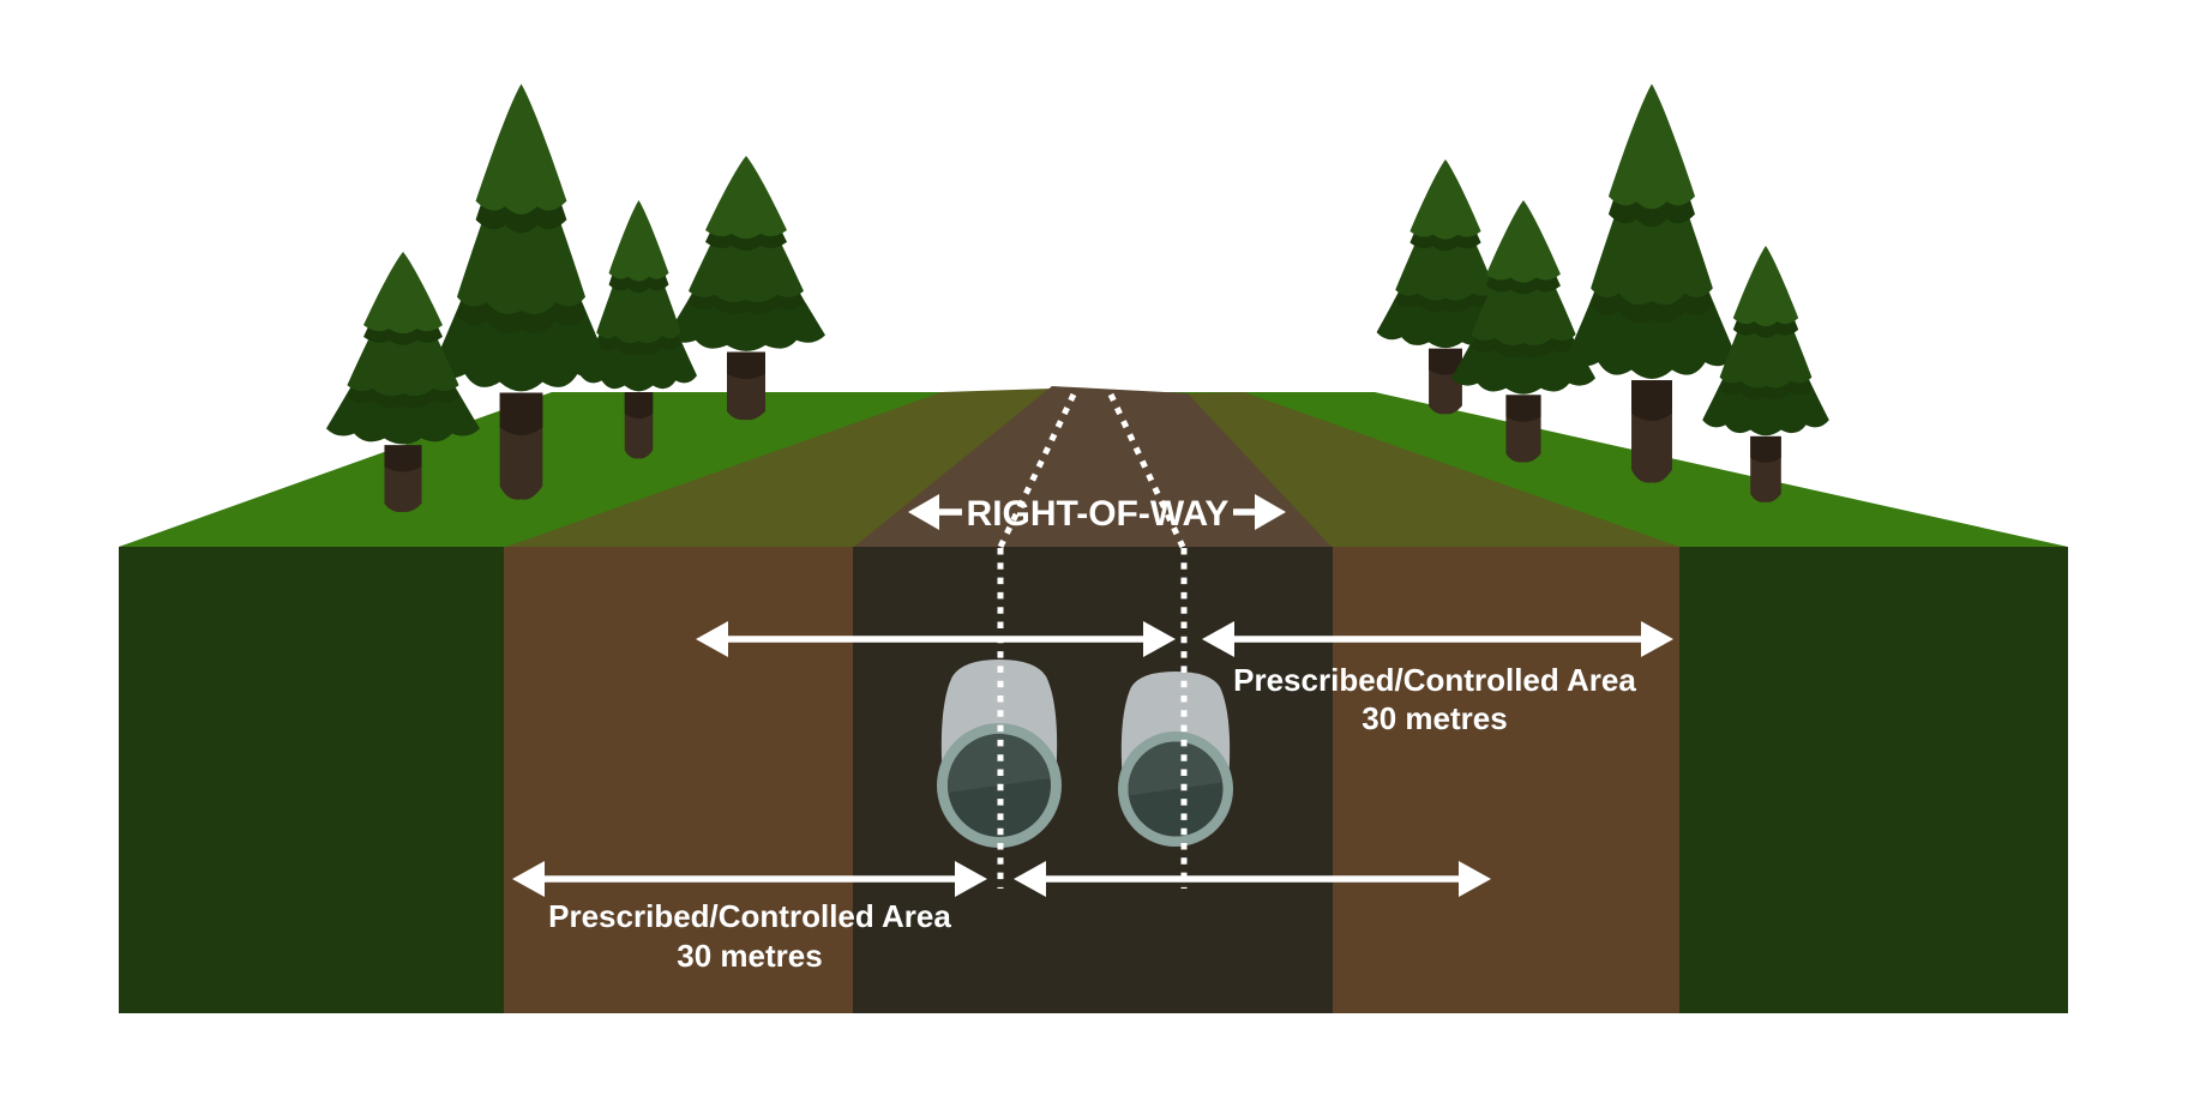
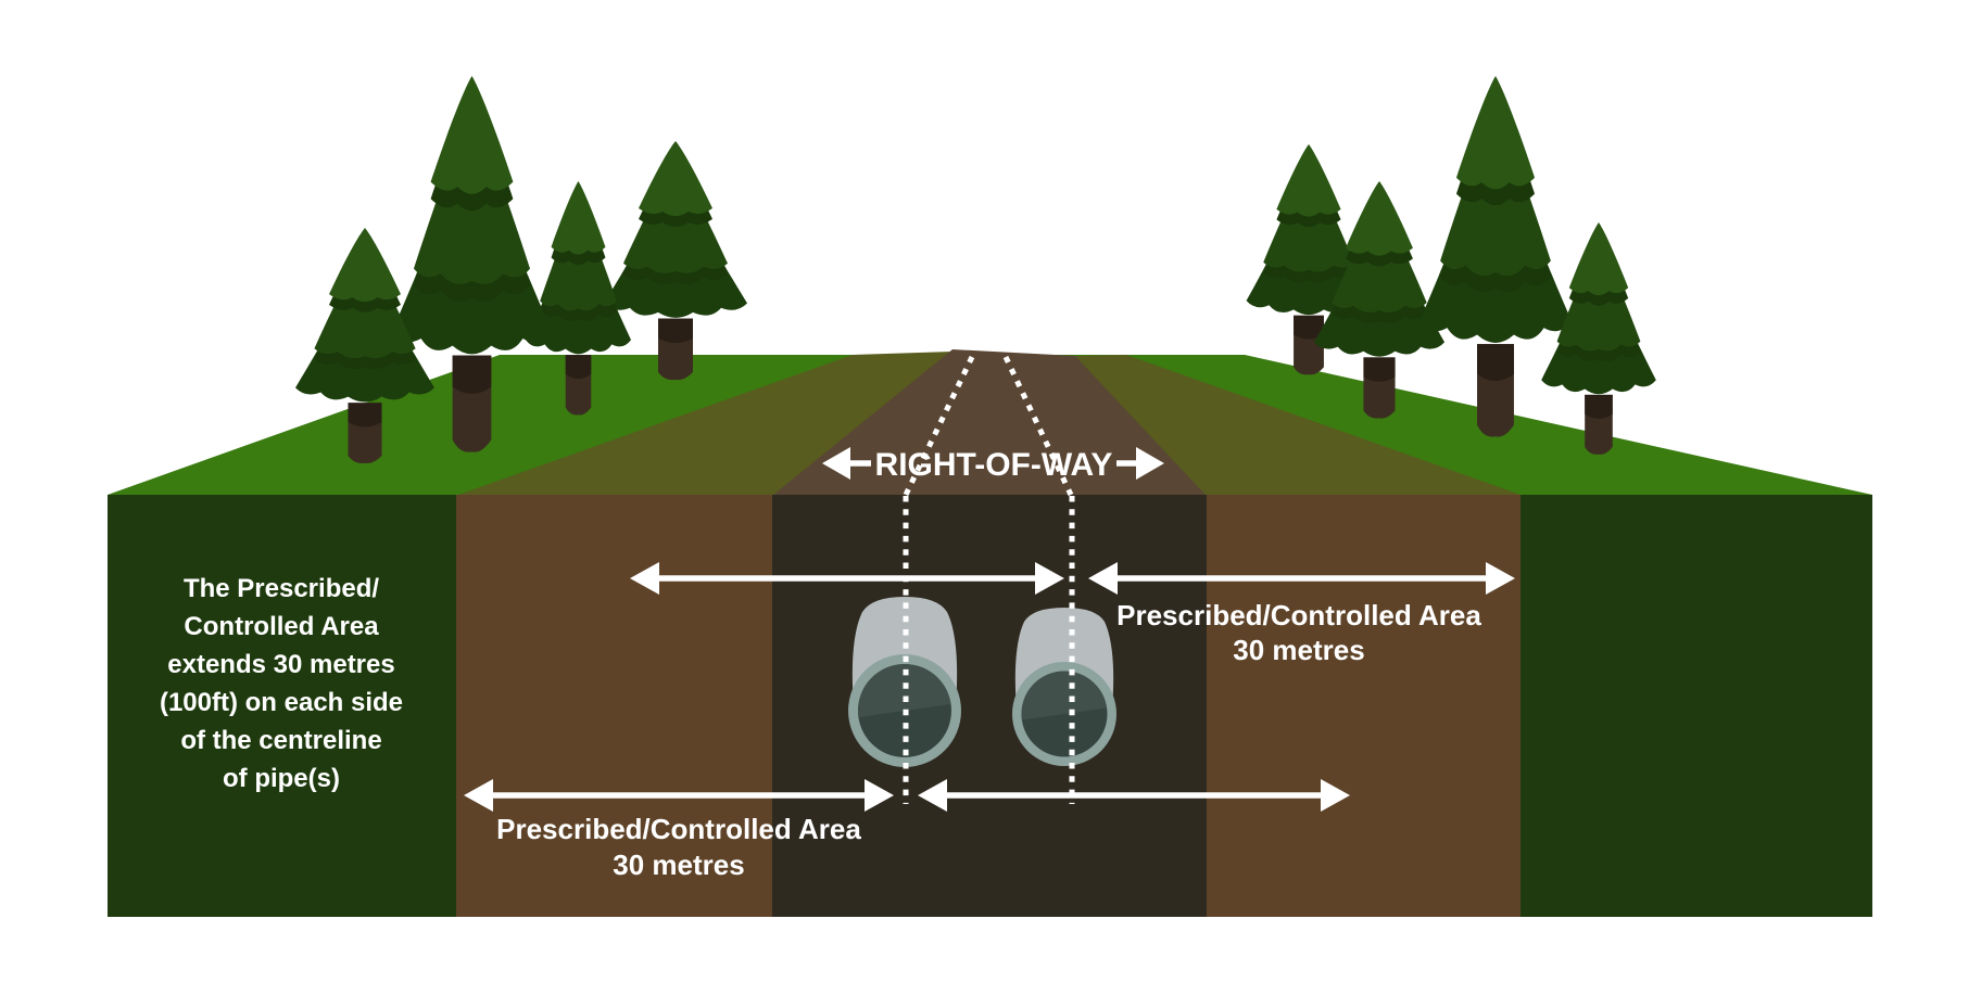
  RIGHT-OF-WAY
+ The Prescribed/
+ Controlled Area
+ extends 30 metres
+ (100ft) on each side
+ of the centreline
+ of pipe(s)
  Prescribed/Controlled Area
  30 metres
  Prescribed/Controlled Area
  30 metres
